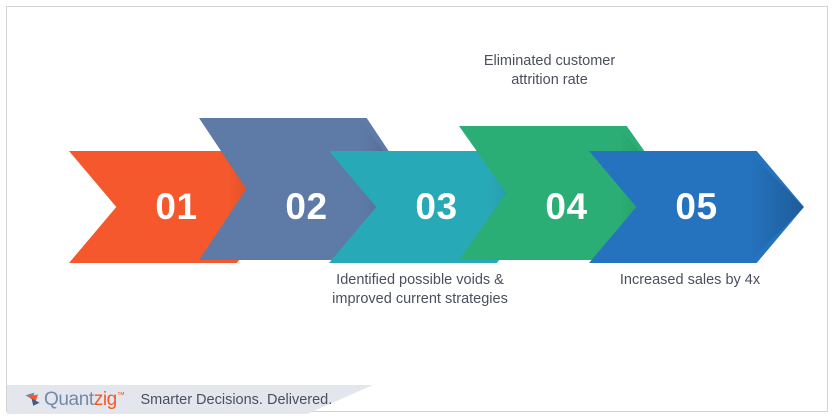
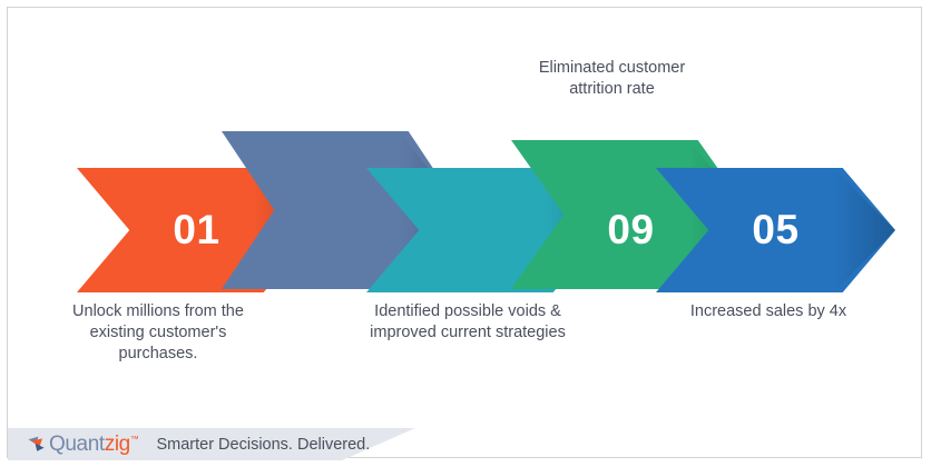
  01
- 02
- 03
- 04
+ 09
  05
+ Unlock millions from the existing customer's purchases.
  Identified possible voids & improved current strategies
  Eliminated customer attrition rate
  Increased sales by 4x
  Quantzig™
  Smarter Decisions. Delivered.
